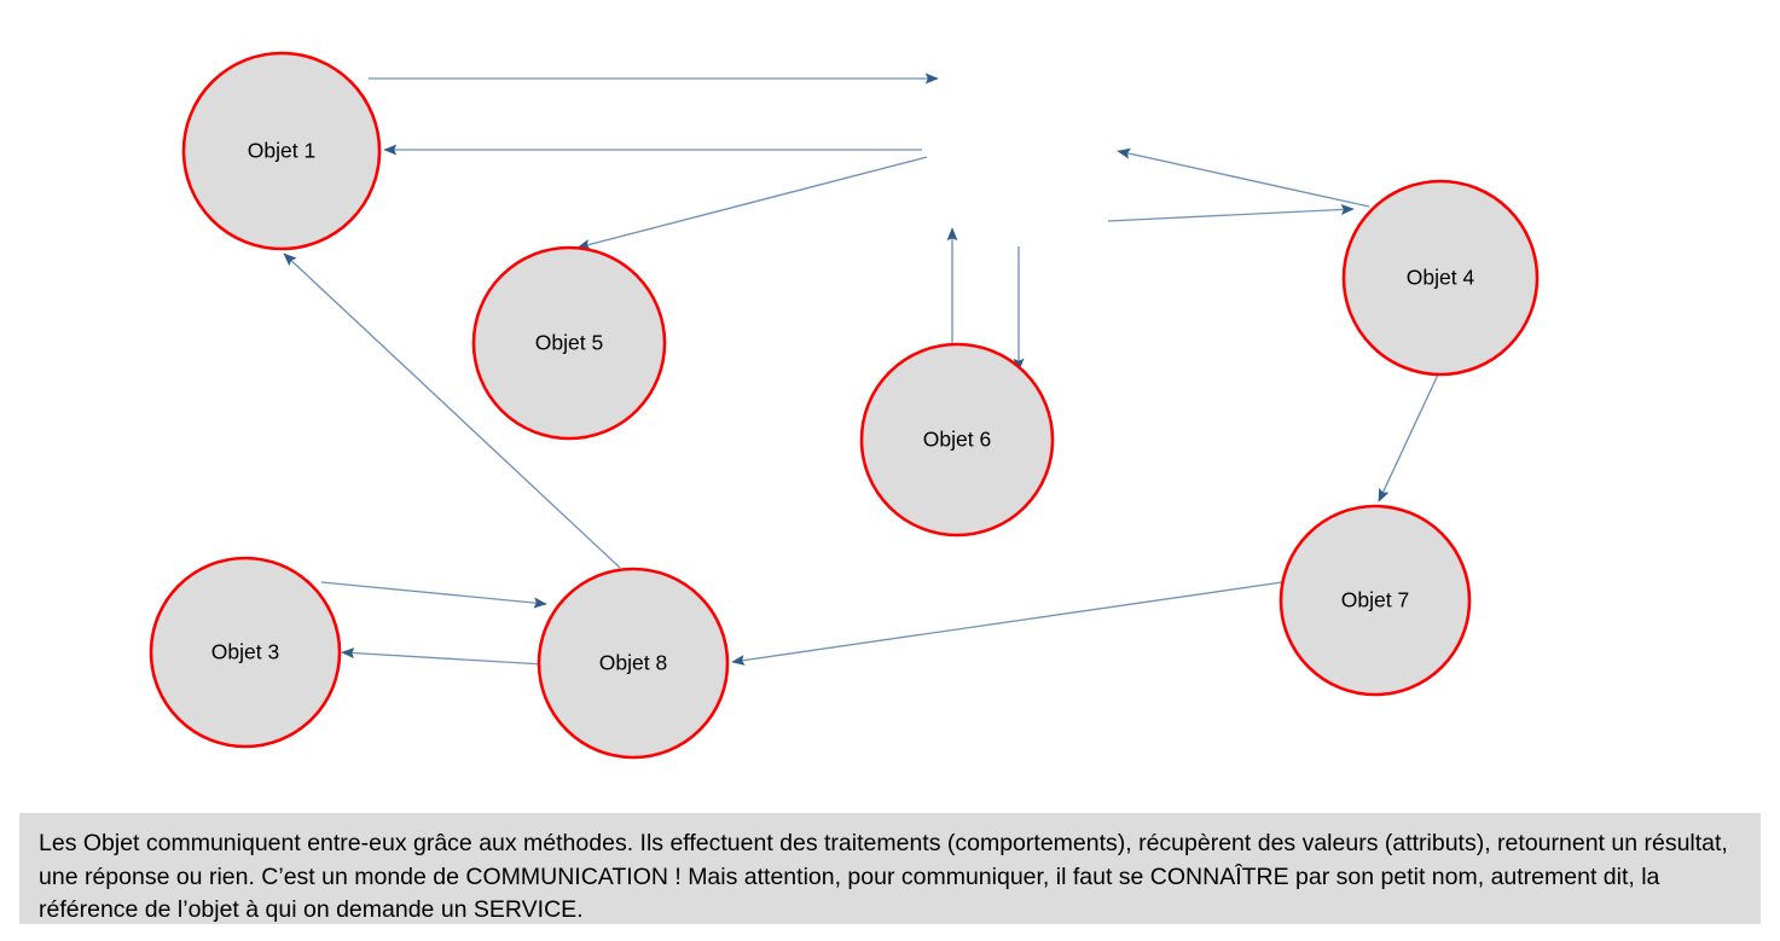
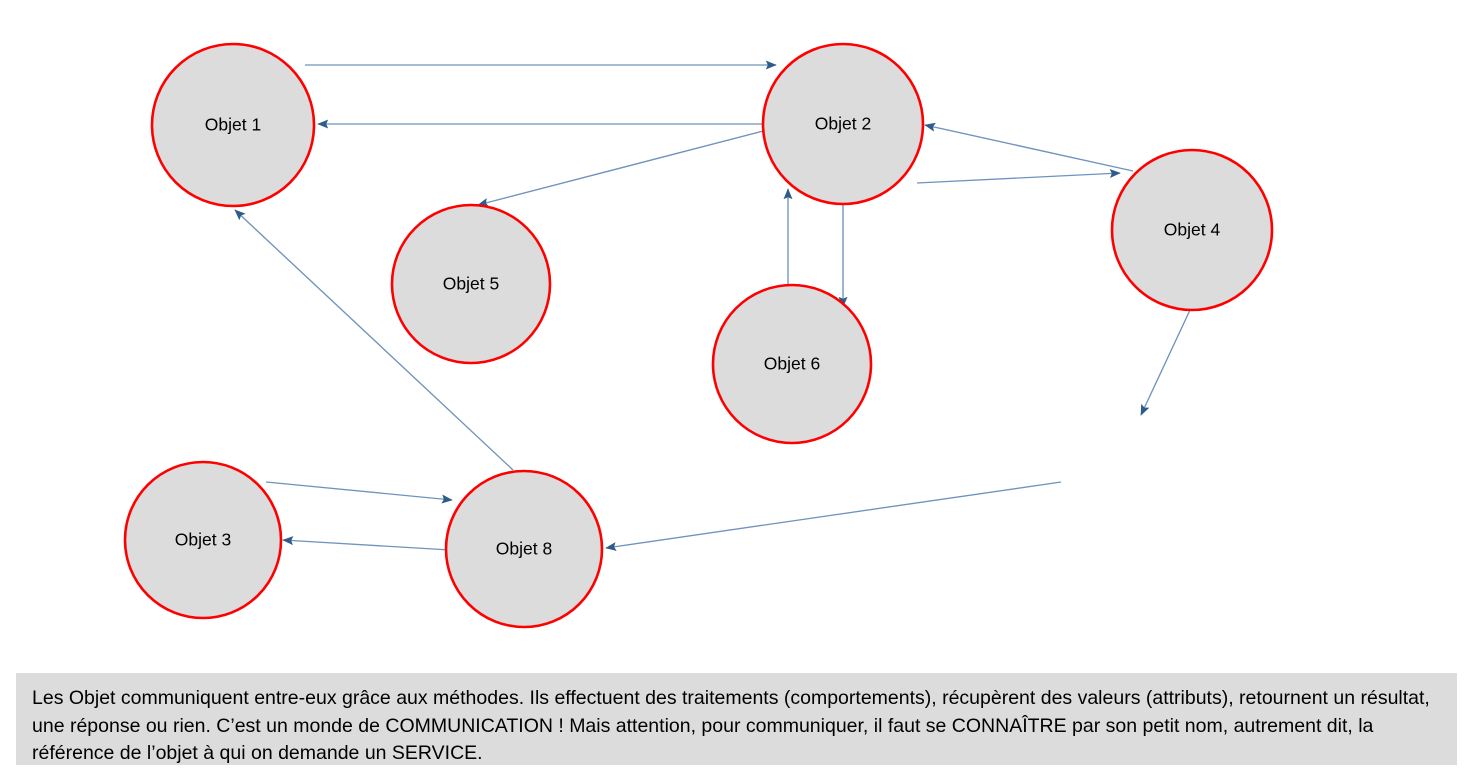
  Objet 1
+ Objet 2
  Objet 3
  Objet 4
  Objet 5
  Objet 6
- Objet 7
  Objet 8
  Les Objet communiquent entre-eux grâce aux méthodes. Ils effectuent des traitements (comportements), récupèrent des valeurs (attributs), retournent un résultat, une réponse ou rien. C’est un monde de COMMUNICATION ! Mais attention, pour communiquer, il faut se CONNAÎTRE par son petit nom, autrement dit, la référence de l’objet à qui on demande un SERVICE.
